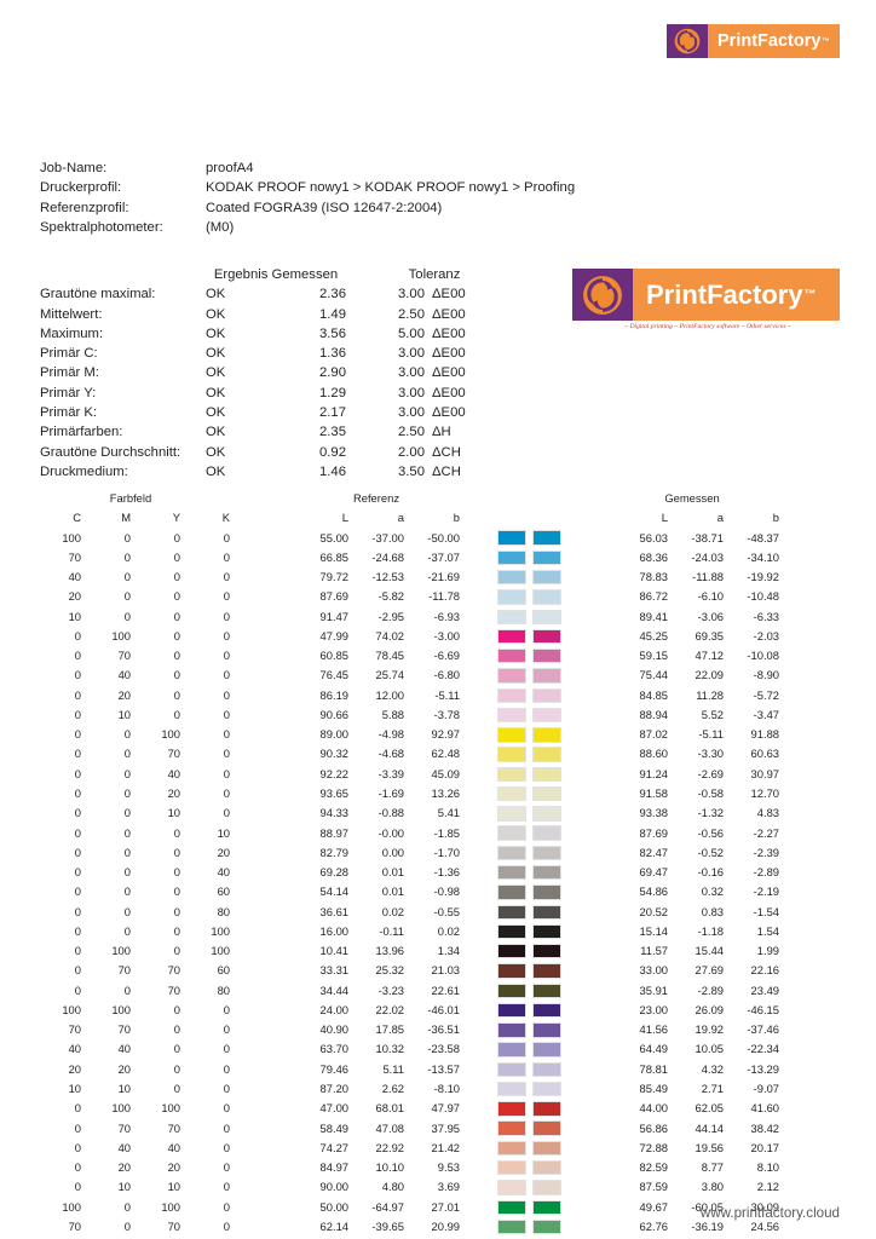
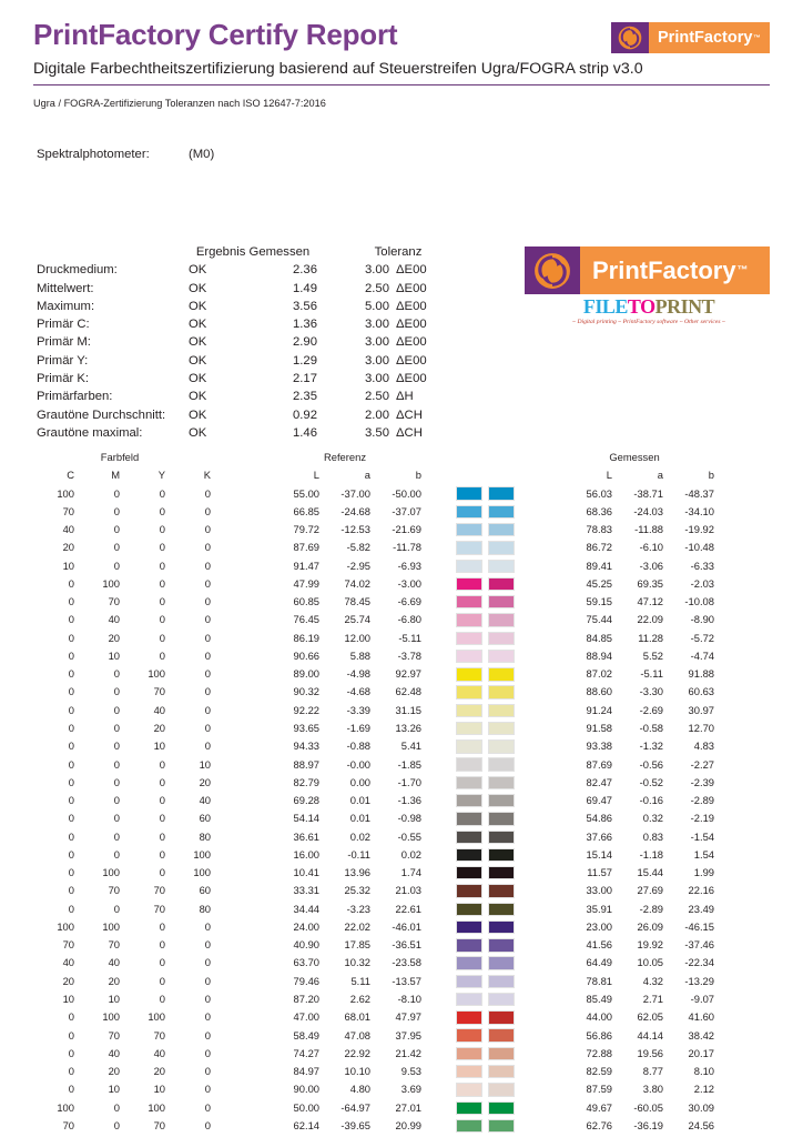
+ PrintFactory Certify Report
+ Digitale Farbechtheitszertifizierung basierend auf Steuerstreifen Ugra/FOGRA strip v3.0
+ Ugra / FOGRA-Zertifizierung Toleranzen nach ISO 12647-7:2016
  PrintFactory
- Job-Name:
- proofA4
- Druckerprofil:
- KODAK PROOF nowy1 > KODAK PROOF nowy1 > Proofing
- Referenzprofil:
- Coated FOGRA39 (ISO 12647-2:2004)
  Spektralphotometer:
  (M0)
  Ergebnis Gemessen
  Toleranz
- Grautöne maximal:
+ Druckmedium:
  OK
  2.36
  3.00
  ΔE00
  Mittelwert:
  OK
  1.49
  2.50
  ΔE00
  Maximum:
  OK
  3.56
  5.00
  ΔE00
  Primär C:
  OK
  1.36
  3.00
  ΔE00
  Primär M:
  OK
  2.90
  3.00
  ΔE00
  Primär Y:
  OK
  1.29
  3.00
  ΔE00
  Primär K:
  OK
  2.17
  3.00
  ΔE00
  Primärfarben:
  OK
  2.35
  2.50
  ΔH
  Grautöne Durchschnitt:
  OK
  0.92
  2.00
  ΔCH
- Druckmedium:
+ Grautöne maximal:
  OK
  1.46
  3.50
  ΔCH
  PrintFactory
  ™
+ FILETOPRINT
  Farbfeld
  Referenz
  Gemessen
  C
  M
  Y
  K
  L
  a
  b
  L
  a
  b
  100
  0
  0
  0
  55.00
  -37.00
  -50.00
  56.03
  -38.71
  -48.37
  70
  0
  0
  0
  66.85
  -24.68
  -37.07
  68.36
  -24.03
  -34.10
  40
  0
  0
  0
  79.72
  -12.53
  -21.69
  78.83
  -11.88
  -19.92
  20
  0
  0
  0
  87.69
  -5.82
  -11.78
  86.72
  -6.10
  -10.48
  10
  0
  0
  0
  91.47
  -2.95
  -6.93
  89.41
  -3.06
  -6.33
  0
  100
  0
  0
  47.99
  74.02
  -3.00
  45.25
  69.35
  -2.03
  0
  70
  0
  0
  60.85
  78.45
  -6.69
  59.15
  47.12
  -10.08
  0
  40
  0
  0
  76.45
  25.74
  -6.80
  75.44
  22.09
  -8.90
  0
  20
  0
  0
  86.19
  12.00
  -5.11
  84.85
  11.28
  -5.72
  0
  10
  0
  0
  90.66
  5.88
  -3.78
  88.94
  5.52
- -3.47
+ -4.74
  0
  0
  100
  0
  89.00
  -4.98
  92.97
  87.02
  -5.11
  91.88
  0
  0
  70
  0
  90.32
  -4.68
  62.48
  88.60
  -3.30
  60.63
  0
  0
  40
  0
  92.22
  -3.39
- 45.09
+ 31.15
  91.24
  -2.69
  30.97
  0
  0
  20
  0
  93.65
  -1.69
  13.26
  91.58
  -0.58
  12.70
  0
  0
  10
  0
  94.33
  -0.88
  5.41
  93.38
  -1.32
  4.83
  0
  0
  0
  10
  88.97
  -0.00
  -1.85
  87.69
  -0.56
  -2.27
  0
  0
  0
  20
  82.79
  0.00
  -1.70
  82.47
  -0.52
  -2.39
  0
  0
  0
  40
  69.28
  0.01
  -1.36
  69.47
  -0.16
  -2.89
  0
  0
  0
  60
  54.14
  0.01
  -0.98
  54.86
  0.32
  -2.19
  0
  0
  0
  80
  36.61
  0.02
  -0.55
- 20.52
+ 37.66
  0.83
  -1.54
  0
  0
  0
  100
  16.00
  -0.11
  0.02
  15.14
  -1.18
  1.54
  0
  100
  0
  100
  10.41
  13.96
- 1.34
+ 1.74
  11.57
  15.44
  1.99
  0
  70
  70
  60
  33.31
  25.32
  21.03
  33.00
  27.69
  22.16
  0
  0
  70
  80
  34.44
  -3.23
  22.61
  35.91
  -2.89
  23.49
  100
  100
  0
  0
  24.00
  22.02
  -46.01
  23.00
  26.09
  -46.15
  70
  70
  0
  0
  40.90
  17.85
  -36.51
  41.56
  19.92
  -37.46
  40
  40
  0
  0
  63.70
  10.32
  -23.58
  64.49
  10.05
  -22.34
  20
  20
  0
  0
  79.46
  5.11
  -13.57
  78.81
  4.32
  -13.29
  10
  10
  0
  0
  87.20
  2.62
  -8.10
  85.49
  2.71
  -9.07
  0
  100
  100
  0
  47.00
  68.01
  47.97
  44.00
  62.05
  41.60
  0
  70
  70
  0
  58.49
  47.08
  37.95
  56.86
  44.14
  38.42
  0
  40
  40
  0
  74.27
  22.92
  21.42
  72.88
  19.56
  20.17
  0
  20
  20
  0
  84.97
  10.10
  9.53
  82.59
  8.77
  8.10
  0
  10
  10
  0
  90.00
  4.80
  3.69
  87.59
  3.80
  2.12
  100
  0
  100
  0
  50.00
  -64.97
  27.01
  49.67
  -60.05
  30.09
  70
  0
  70
  0
  62.14
  -39.65
  20.99
  62.76
  -36.19
  24.56
- www.printfactory.cloud
